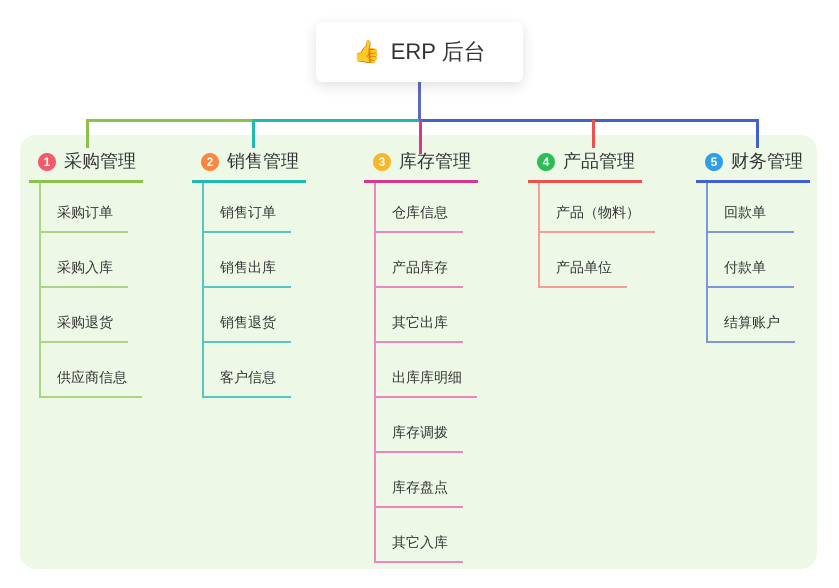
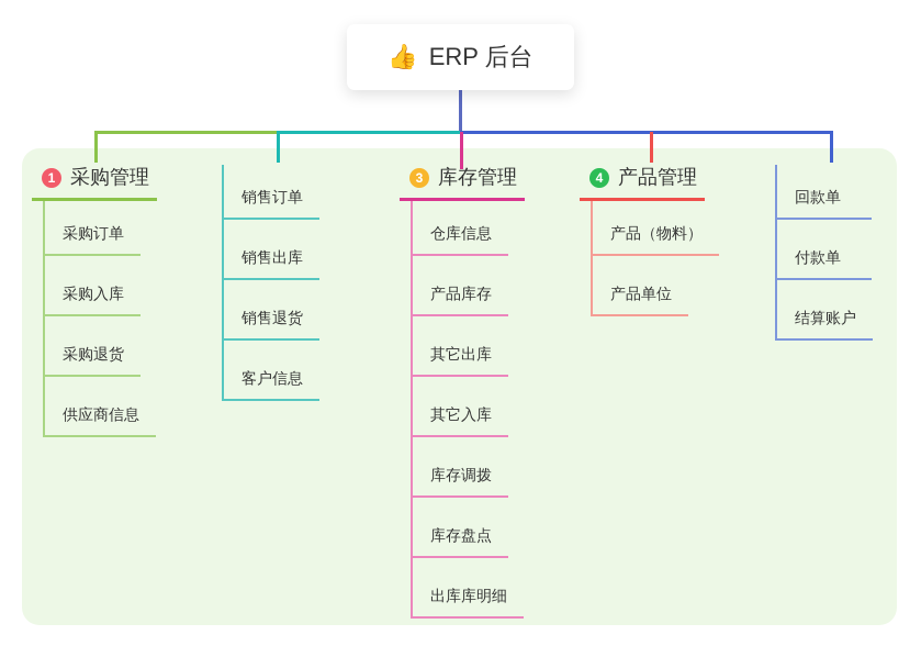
  👍
  ERP 后台
  1
  采购管理
  采购订单
  采购入库
  采购退货
  供应商信息
- 2
- 销售管理
  销售订单
  销售出库
  销售退货
  客户信息
  3
  库存管理
  仓库信息
  产品库存
  其它出库
- 出库库明细
+ 其它入库
  库存调拨
  库存盘点
- 其它入库
+ 出库库明细
  4
  产品管理
  产品（物料）
  产品单位
- 5
- 财务管理
  回款单
  付款单
  结算账户
